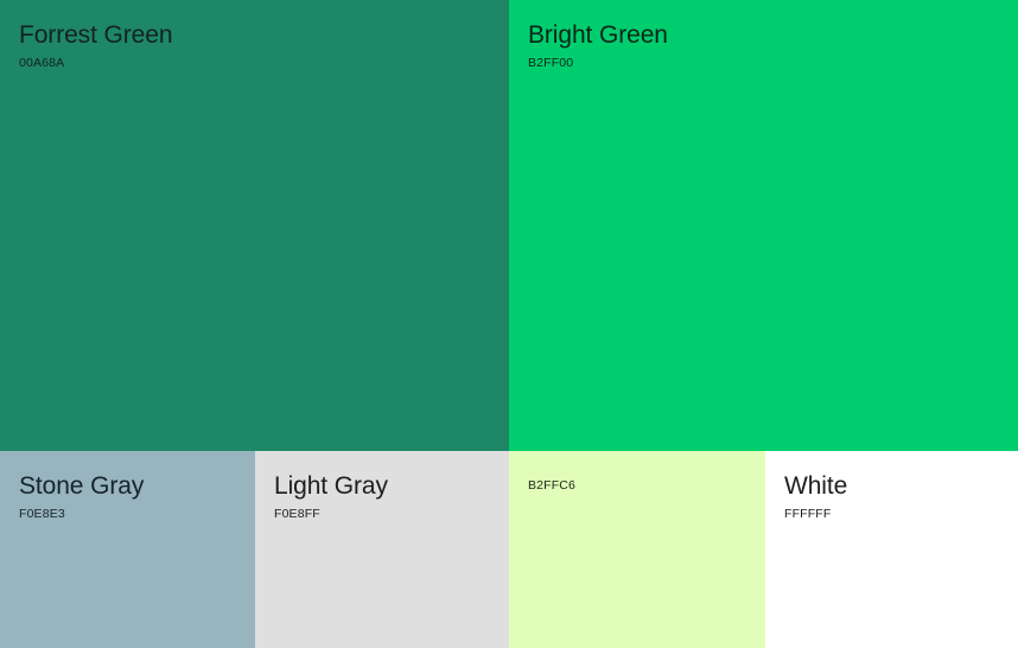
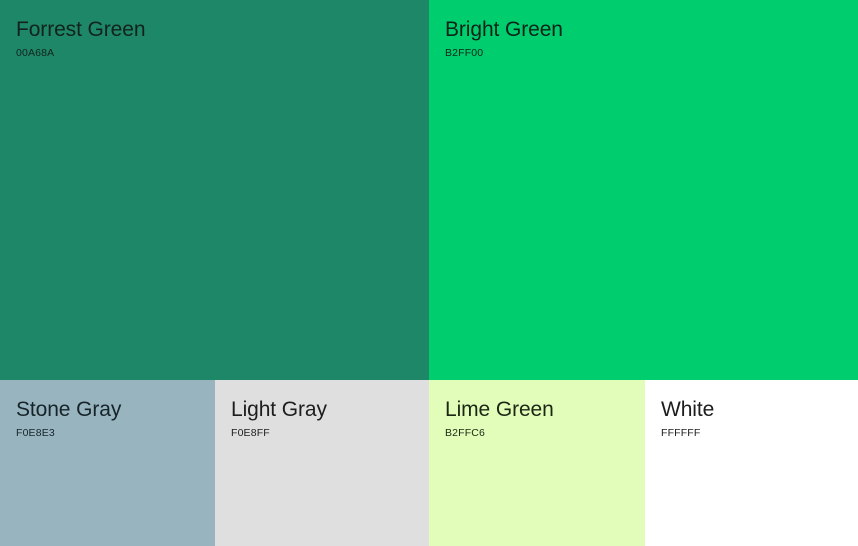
  Forrest Green
  00A68A
  Bright Green
  B2FF00
  Stone Gray
  F0E8E3
  Light Gray
  F0E8FF
+ Lime Green
  B2FFC6
  White
  FFFFFF
